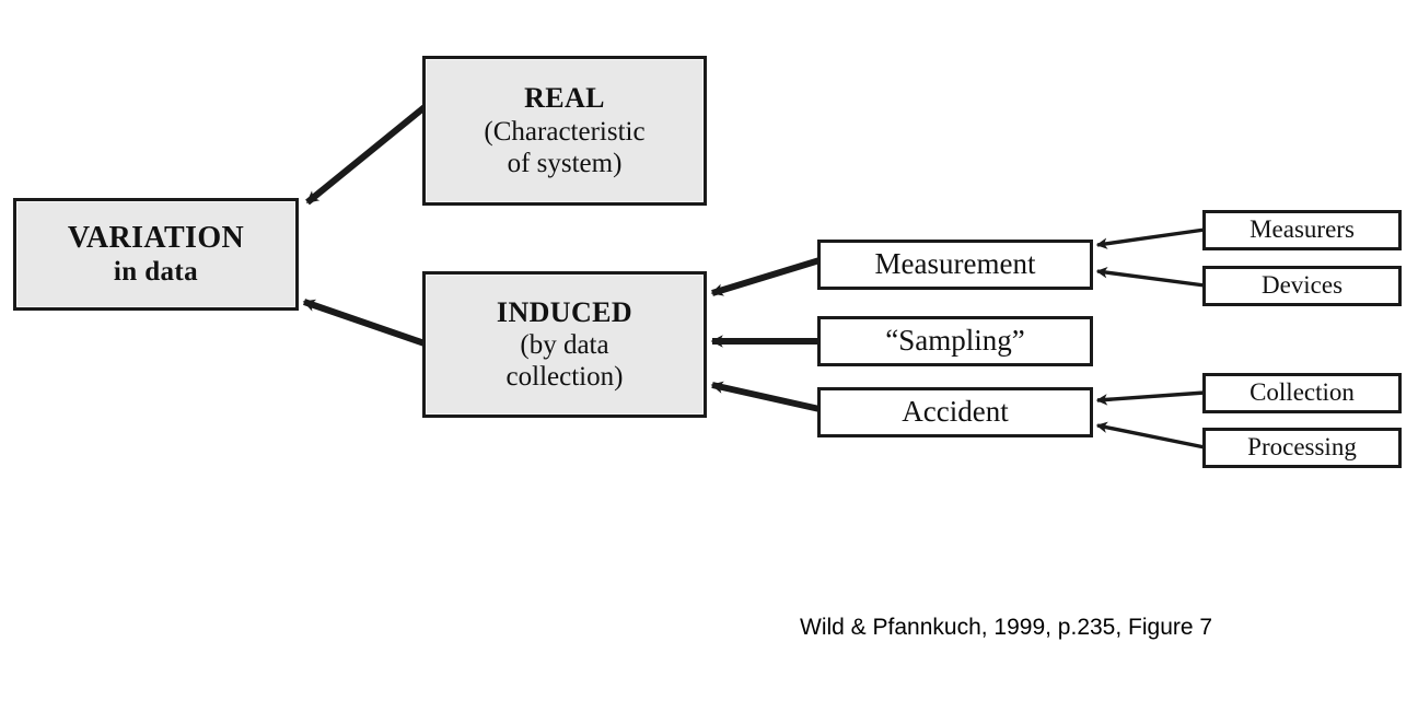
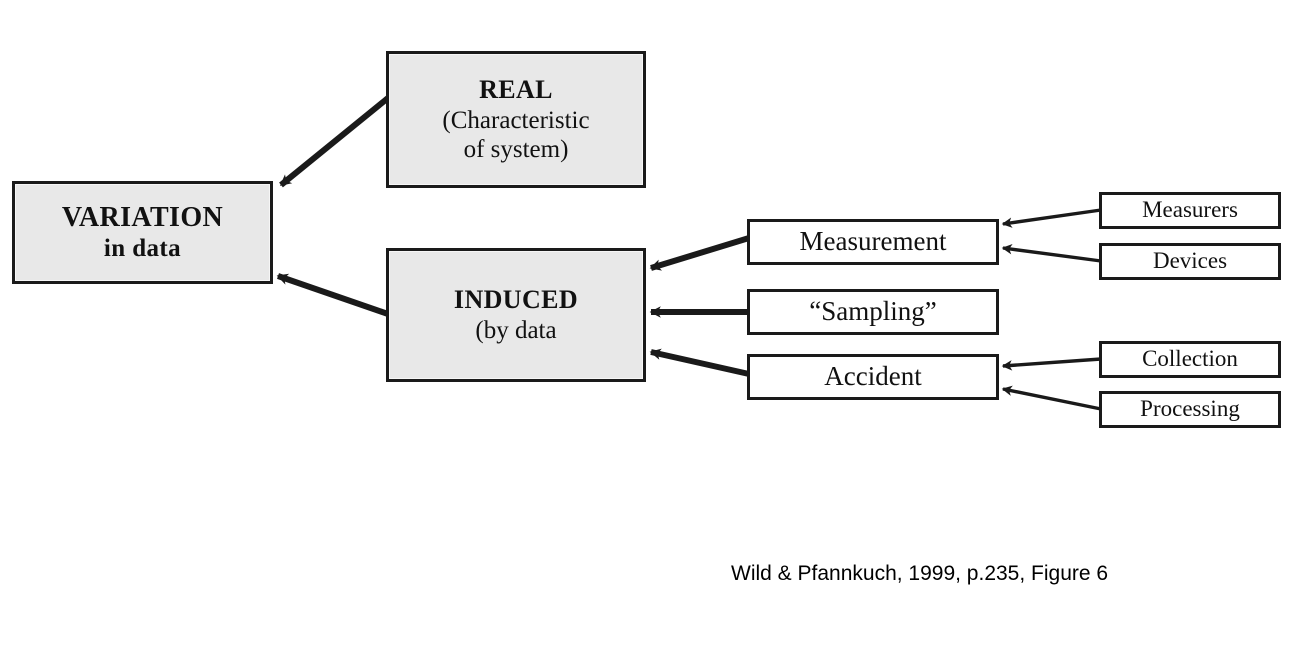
  VARIATION
  in data
  REAL
  (Characteristic
  of system)
  INDUCED
  (by data
- collection)
  Measurement
  “Sampling”
  Accident
  Measurers
  Devices
  Collection
  Processing
- Wild & Pfannkuch, 1999, p.235, Figure 7
+ Wild & Pfannkuch, 1999, p.235, Figure 6
